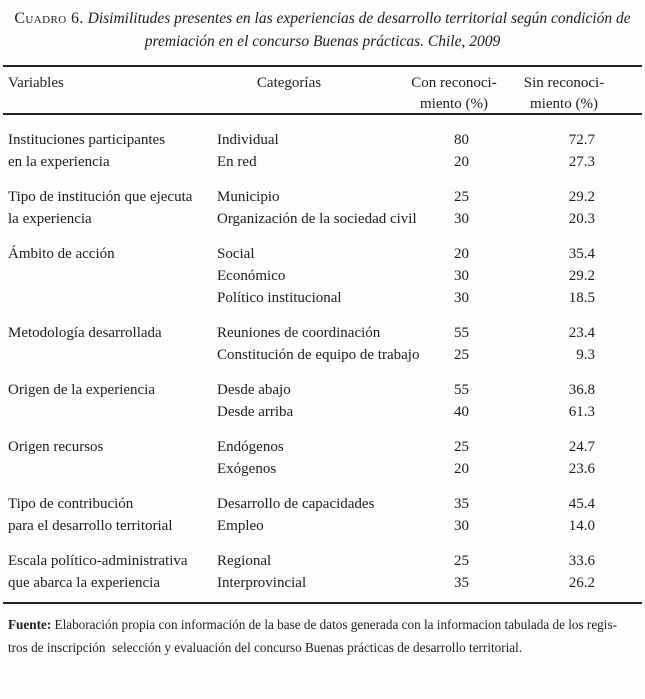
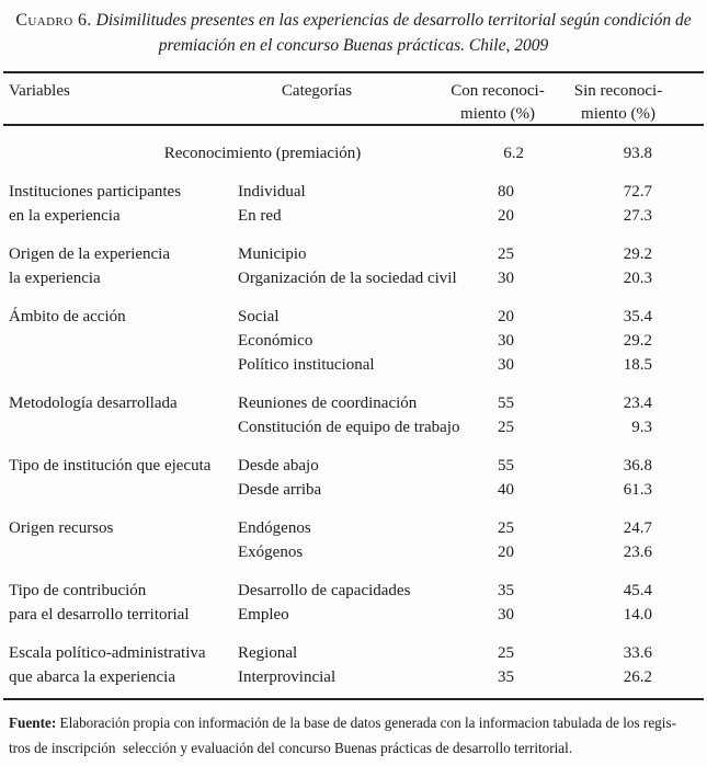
  Cuadro 6. Disimilitudes presentes en las experiencias de desarrollo territorial según condición de
  premiación en el concurso Buenas prácticas. Chile, 2009
  Variables
  Categorías
  Con reconoci-
  miento (%)
  Sin reconoci-
  miento (%)
+ Reconocimiento (premiación)
+ 6.2
+ 93.8
  Instituciones participantes
  Individual
  80
  72.7
  en la experiencia
  En red
  20
  27.3
- Tipo de institución que ejecuta
+ Origen de la experiencia
  Municipio
  25
  29.2
  la experiencia
  Organización de la sociedad civil
  30
  20.3
  Ámbito de acción
  Social
  20
  35.4
  Económico
  30
  29.2
  Político institucional
  30
  18.5
  Metodología desarrollada
  Reuniones de coordinación
  55
  23.4
  Constitución de equipo de trabajo
  25
  9.3
- Origen de la experiencia
+ Tipo de institución que ejecuta
  Desde abajo
  55
  36.8
  Desde arriba
  40
  61.3
  Origen recursos
  Endógenos
  25
  24.7
  Exógenos
  20
  23.6
  Tipo de contribución
  Desarrollo de capacidades
  35
  45.4
  para el desarrollo territorial
  Empleo
  30
  14.0
  Escala político-administrativa
  Regional
  25
  33.6
  que abarca la experiencia
  Interprovincial
  35
  26.2
  Fuente: Elaboración propia con información de la base de datos generada con la informacion tabulada de los regis-
  tros de inscripción selección y evaluación del concurso Buenas prácticas de desarrollo territorial.
